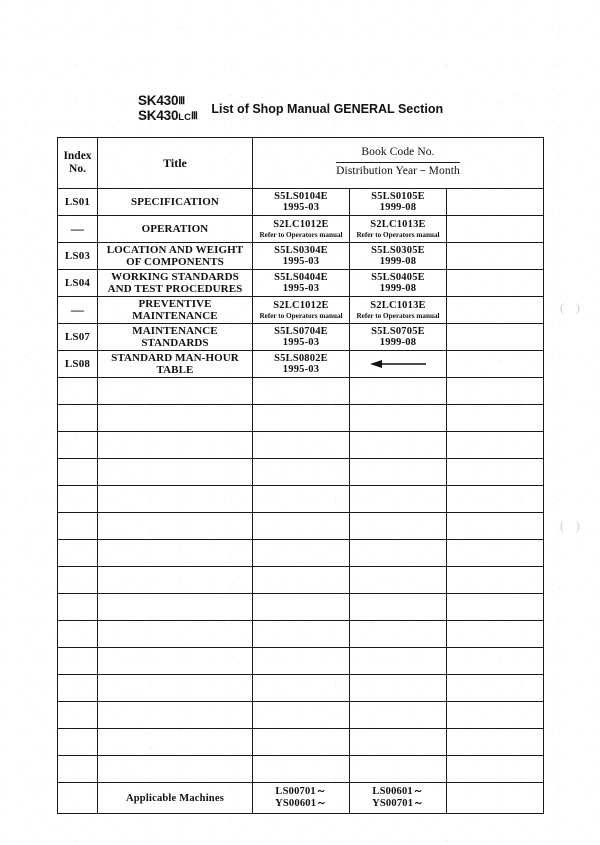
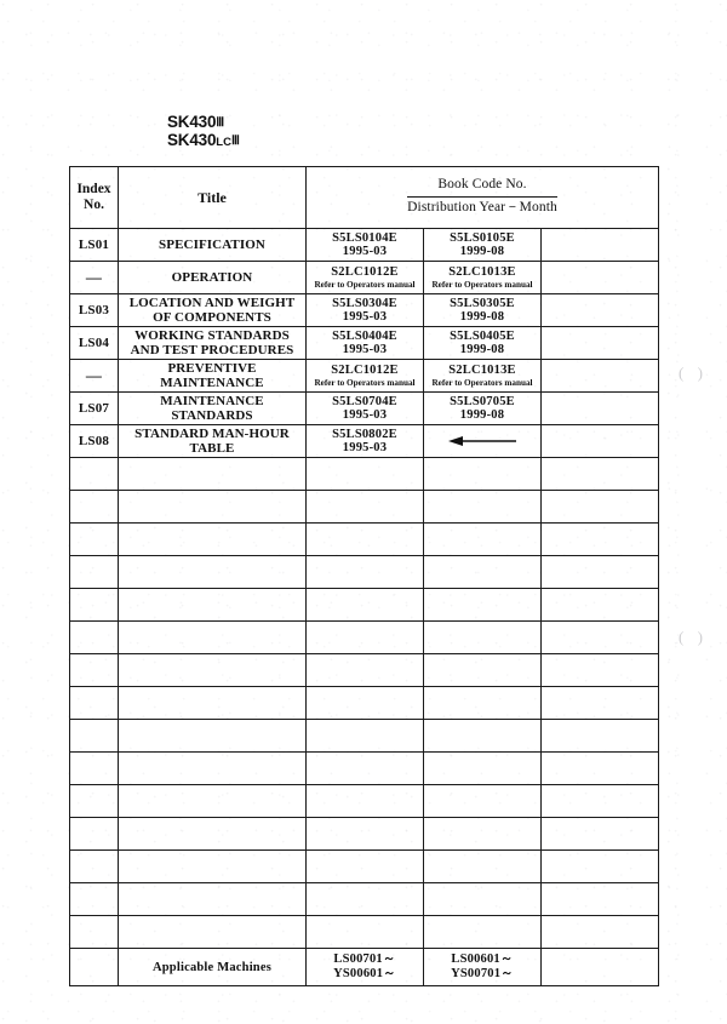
  SK430Ⅲ
  SK430LCⅢ
- List of Shop Manual GENERAL Section
  Index No.	Title	Book Code No. Distribution Year－Month
  LS01	SPECIFICATION	S5LS0104E1995-03	S5LS0105E1999-08
  —	OPERATION	S2LC1012ERefer to Operators manual	S2LC1013ERefer to Operators manual
  LS03	LOCATION AND WEIGHTOF COMPONENTS	S5LS0304E1995-03	S5LS0305E1999-08
  LS04	WORKING STANDARDSAND TEST PROCEDURES	S5LS0404E1995-03	S5LS0405E1999-08
  —	PREVENTIVE MAINTENANCE	S2LC1012ERefer to Operators manual	S2LC1013ERefer to Operators manual
  LS07	MAINTENANCE STANDARDS	S5LS0704E1995-03	S5LS0705E1999-08
  LS08	STANDARD MAN-HOURTABLE	S5LS0802E1995-03
  	Applicable Machines	LS00701～YS00601～	LS00601～YS00701～
  ( )
  ( )
